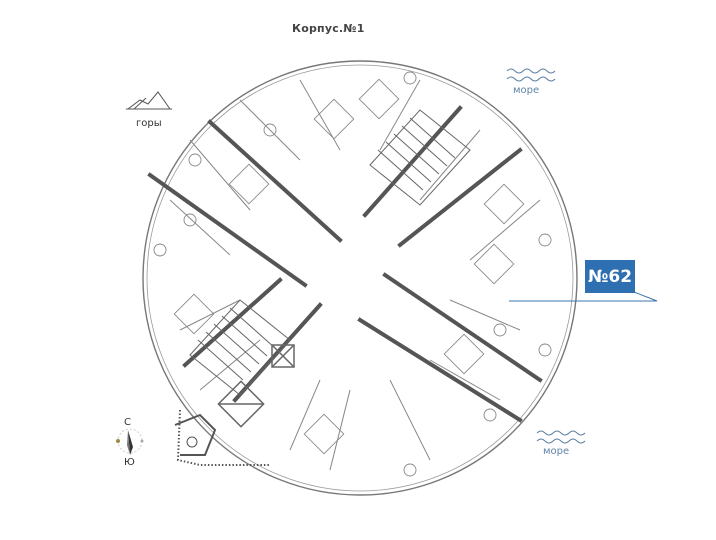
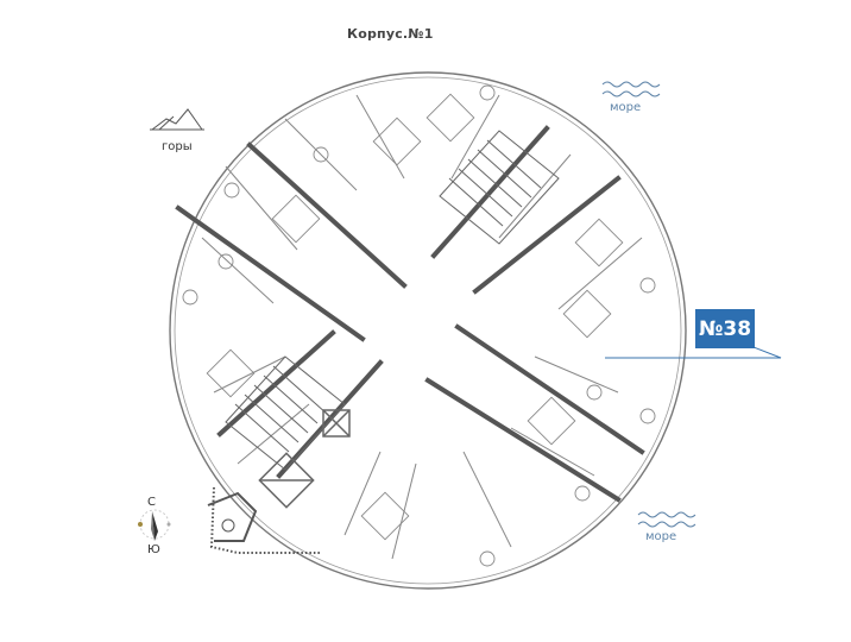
  Корпус.№1
  горы
  море
  море
  С
  Ю
- №62
+ №38
